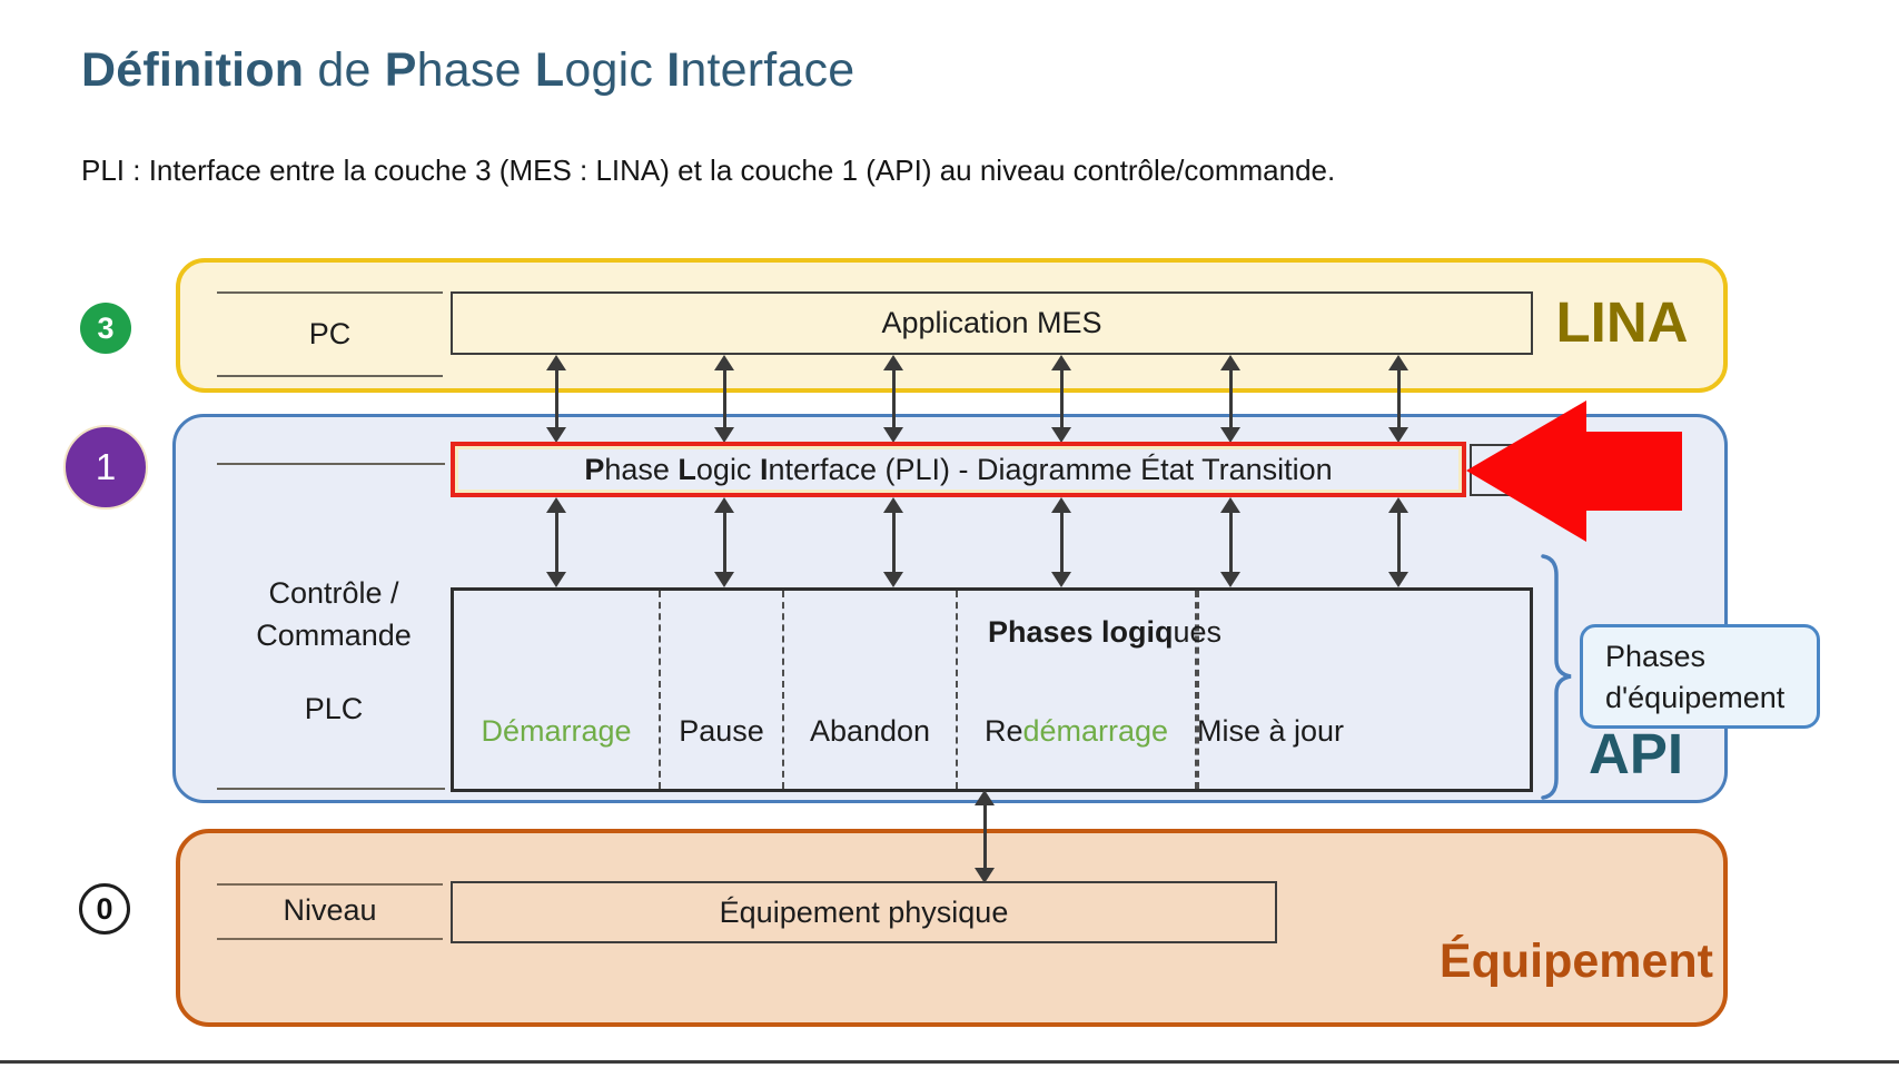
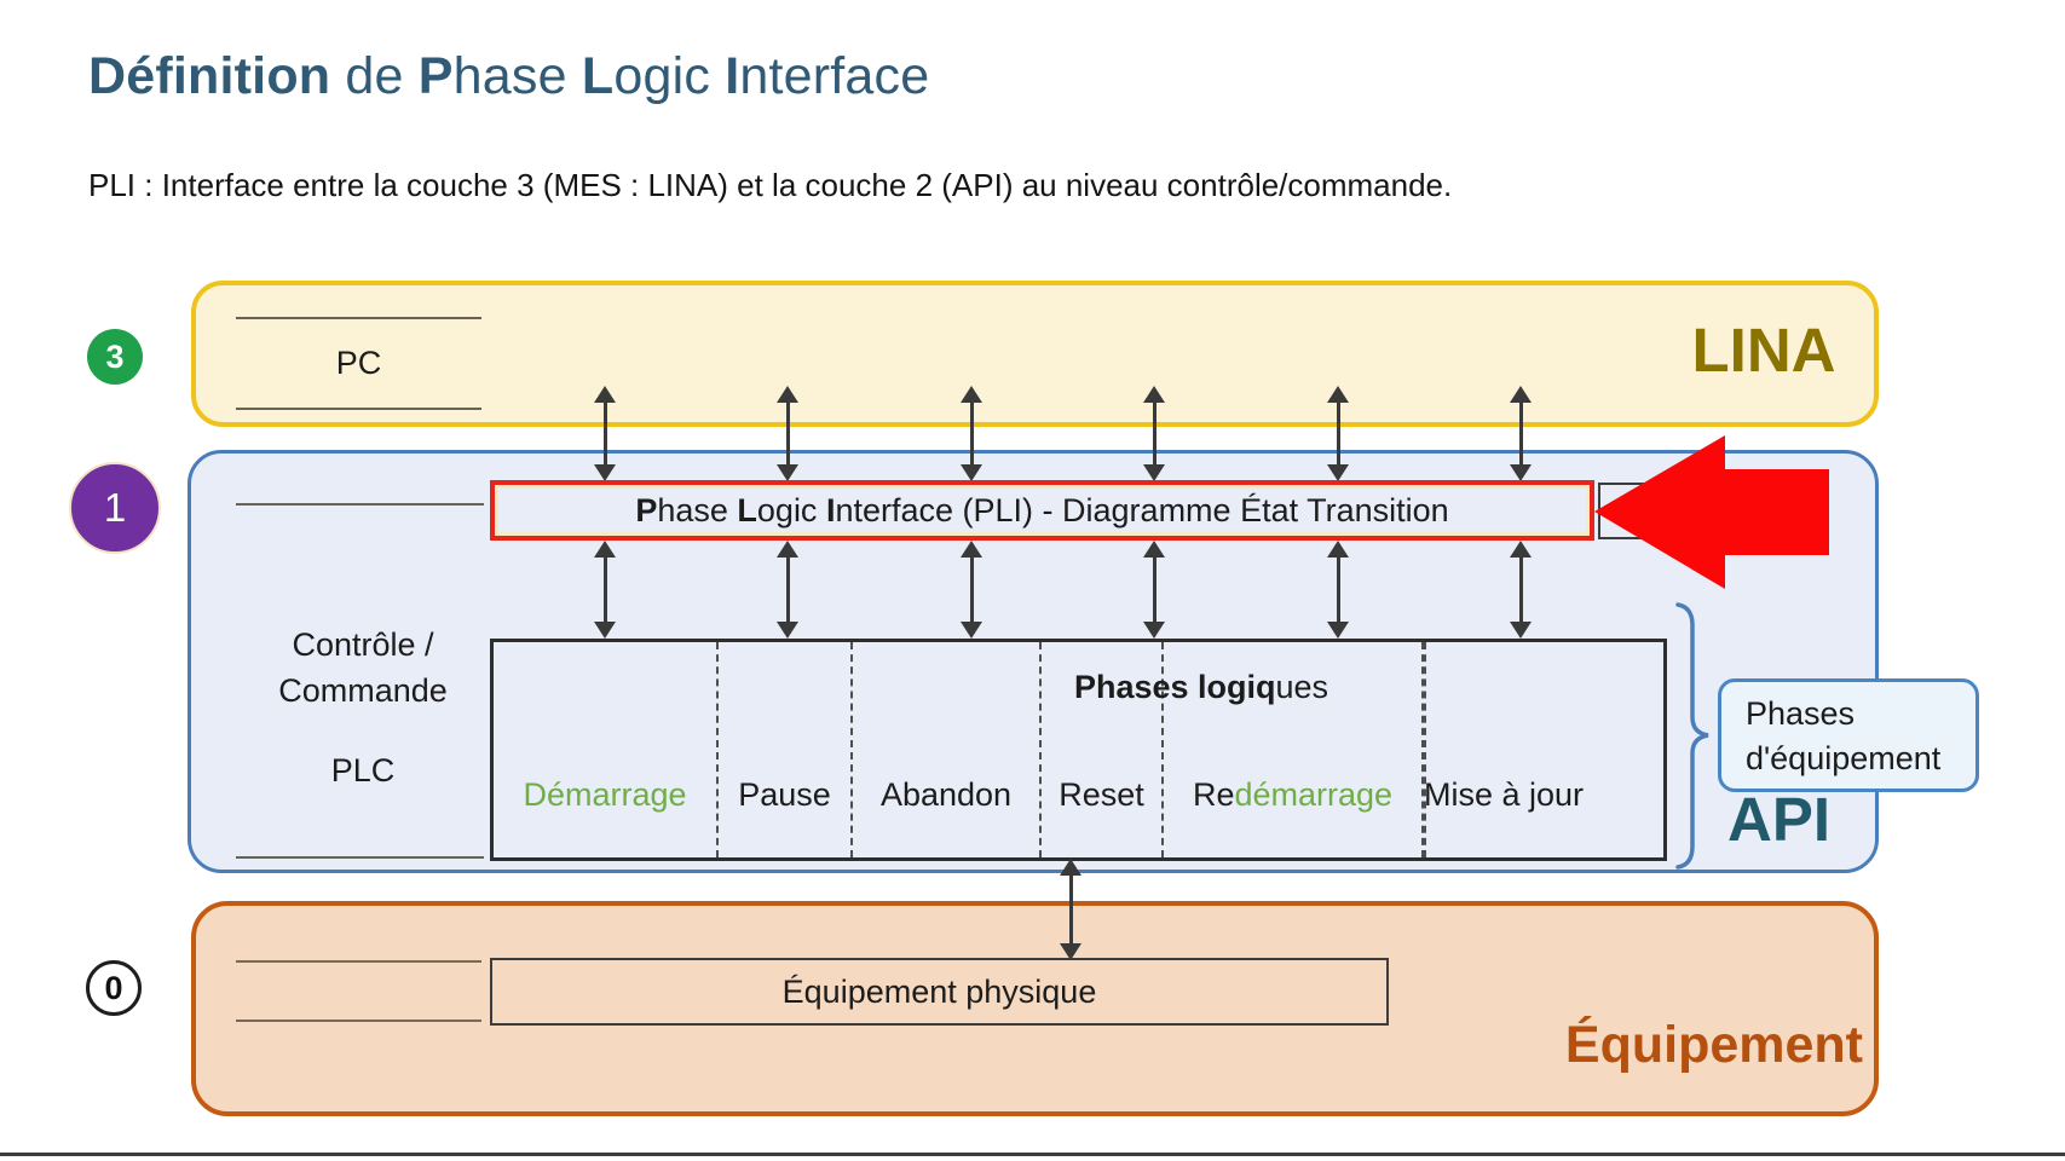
  Définition de Phase Logic Interface
- PLI : Interface entre la couche 3 (MES : LINA) et la couche 1 (API) au niveau contrôle/commande.
+ PLI : Interface entre la couche 3 (MES : LINA) et la couche 2 (API) au niveau contrôle/commande.
  3
  1
  0
  PC
- Application MES
  LINA
  Phase Logic Interface (PLI) - Diagramme État Transition
  Contrôle /
  Commande
  PLC
  Démarrage
  Pause
  Abandon
+ Reset
  Redémarrage
  Mise à jour
  Phases logiques
  Phases
  d'équipement
  API
- Niveau
  Équipement physique
  Équipement
